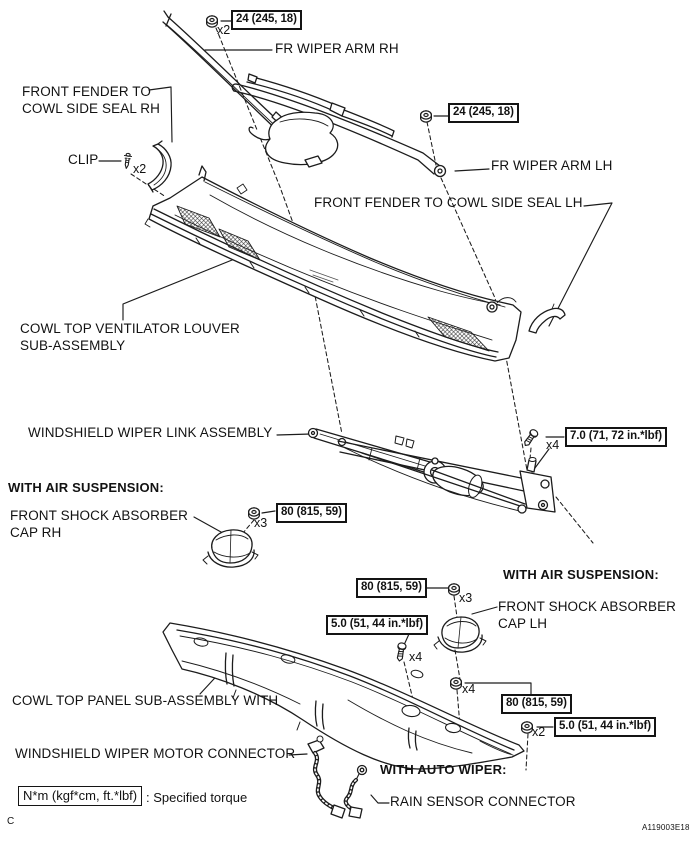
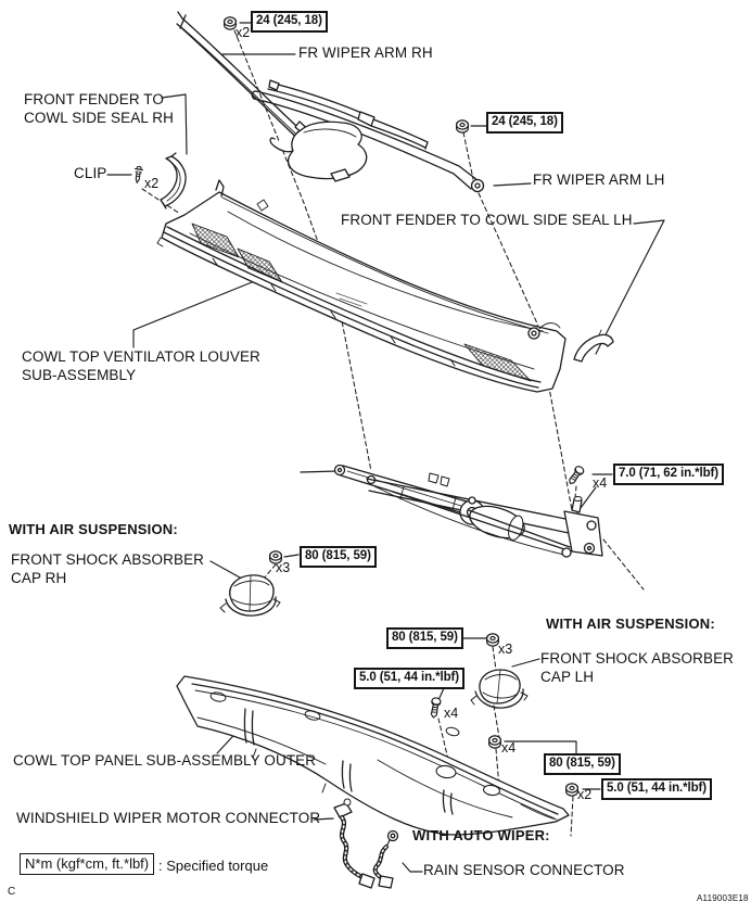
  24 (245, 18)
  24 (245, 18)
- 7.0 (71, 72 in.*lbf)
+ 7.0 (71, 62 in.*lbf)
  80 (815, 59)
  80 (815, 59)
  5.0 (51, 44 in.*lbf)
  80 (815, 59)
  5.0 (51, 44 in.*lbf)
  x2
  x2
  x4
  x3
  x3
  x4
  x4
  x2
  FR WIPER ARM RH
  FRONT FENDER TO
  COWL SIDE SEAL RH
  CLIP
  FR WIPER ARM LH
  FRONT FENDER TO COWL SIDE SEAL LH
  COWL TOP VENTILATOR LOUVER
  SUB-ASSEMBLY
- WINDSHIELD WIPER LINK ASSEMBLY
  WITH AIR SUSPENSION:
  FRONT SHOCK ABSORBER
  CAP RH
  WITH AIR SUSPENSION:
  FRONT SHOCK ABSORBER
  CAP LH
- COWL TOP PANEL SUB-ASSEMBLY WITH
+ COWL TOP PANEL SUB-ASSEMBLY OUTER
  WINDSHIELD WIPER MOTOR CONNECTOR
  WITH AUTO WIPER:
  RAIN SENSOR CONNECTOR
  N*m (kgf*cm, ft.*lbf)
  : Specified torque
  C
  A119003E18
